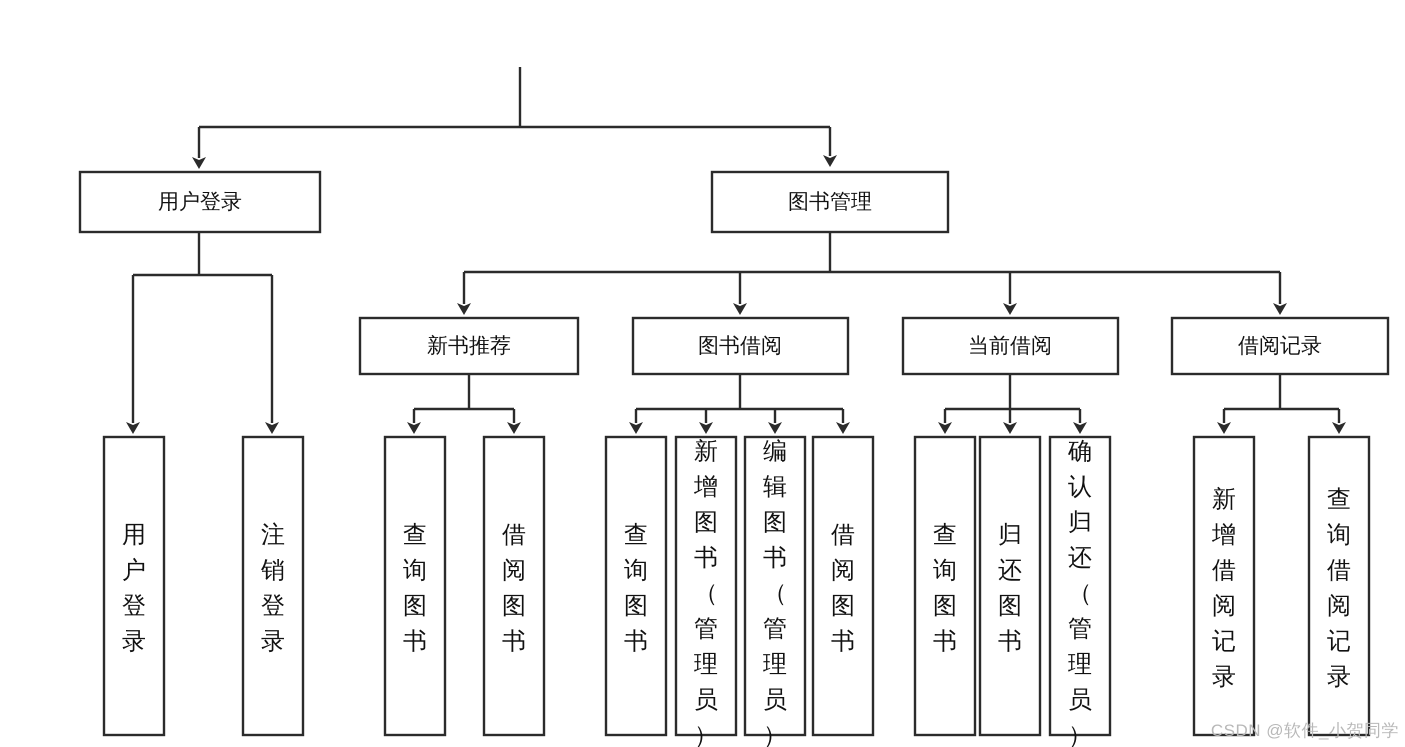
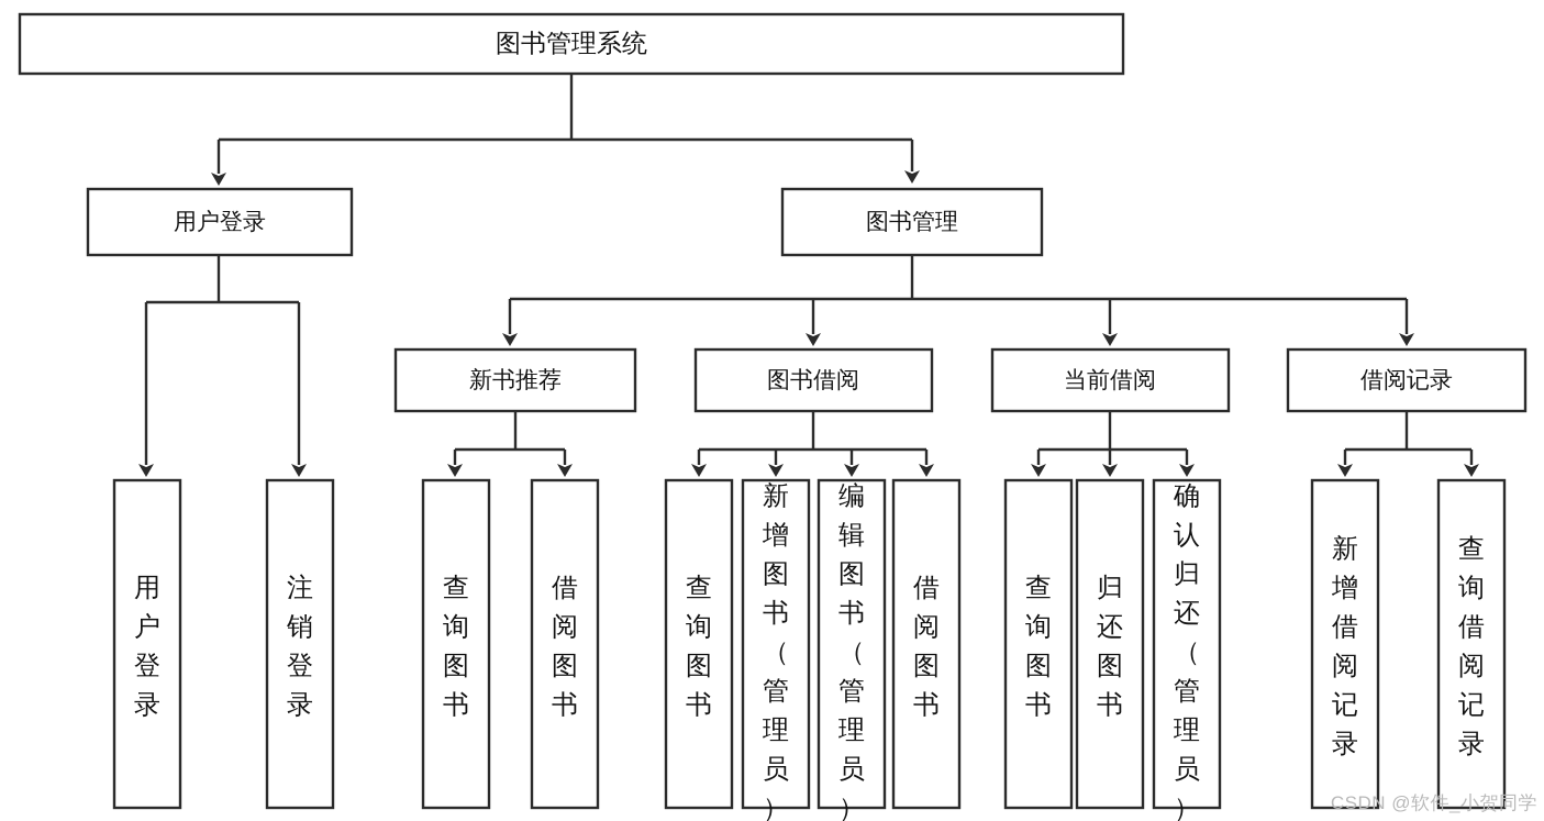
+ 图书管理系统
  用户登录
  图书管理
  新书推荐
  图书借阅
  当前借阅
  借阅记录
  用户登录
  注销登录
  查询图书
  借阅图书
  查询图书
  新增图书（管理员）
  编辑图书（管理员）
  借阅图书
  查询图书
  归还图书
  确认归还（管理员）
  新增借阅记录
  查询借阅记录
  CSDN @软件_小贺同学
